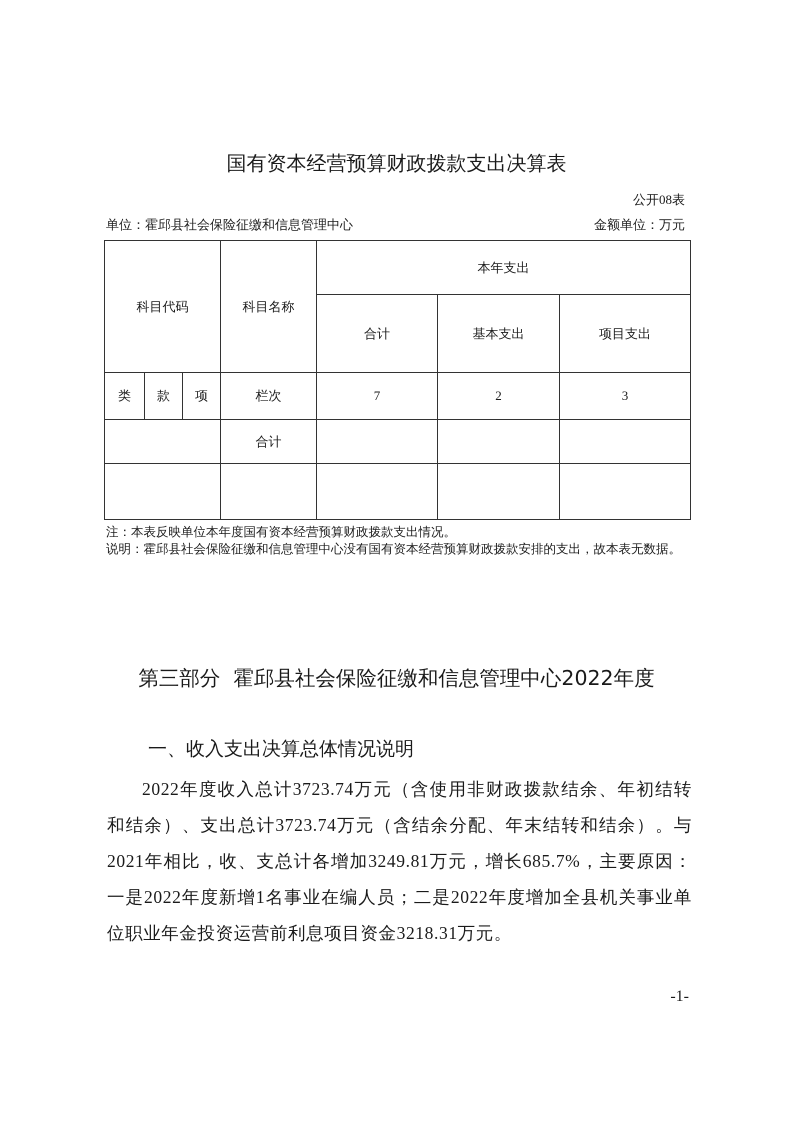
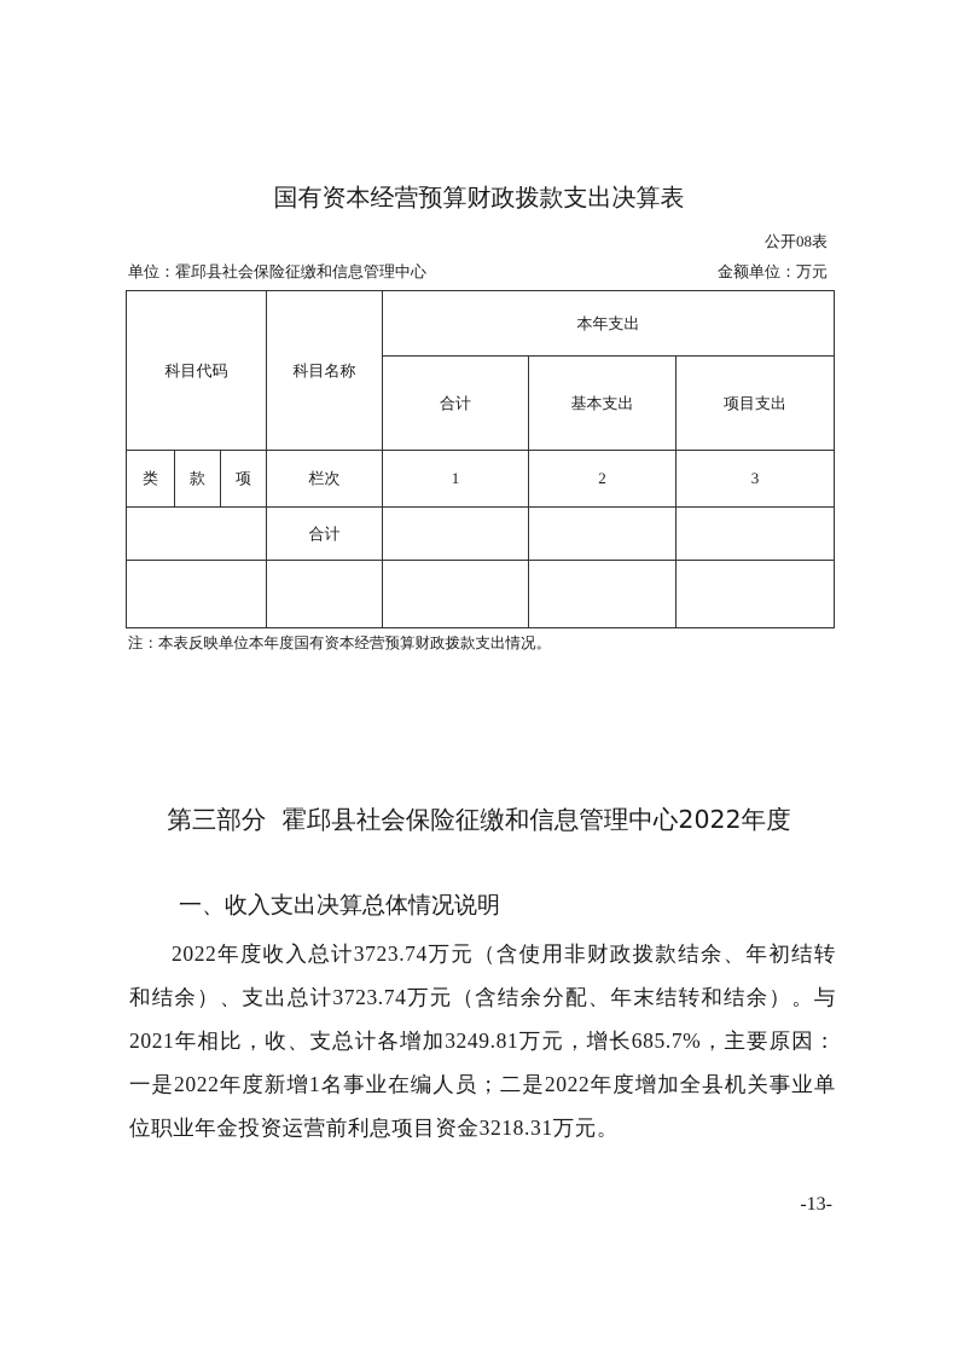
  国有资本经营预算财政拨款支出决算表
  公开08表
  单位：霍邱县社会保险征缴和信息管理中心
  金额单位：万元
  科目代码	科目名称	本年支出
  合计	基本支出	项目支出
- 类	款	项	栏次	7	2	3
+ 类	款	项	栏次	1	2	3
  	合计
  注：本表反映单位本年度国有资本经营预算财政拨款支出情况。
- 说明：霍邱县社会保险征缴和信息管理中心没有国有资本经营预算财政拨款安排的支出，故本表无数据。
  第三部分 霍邱县社会保险征缴和信息管理中心2022年度
  一、收入支出决算总体情况说明
  2022年度收入总计3723.74万元（含使用非财政拨款结余、年初结转和结余）、支出总计3723.74万元（含结余分配、年末结转和结余）。与2021年相比，收、支总计各增加3249.81万元，增长685.7%，主要原因：一是2022年度新增1名事业在编人员；二是2022年度增加全县机关事业单位职业年金投资运营前利息项目资金3218.31万元。
- -1-
+ -13-
